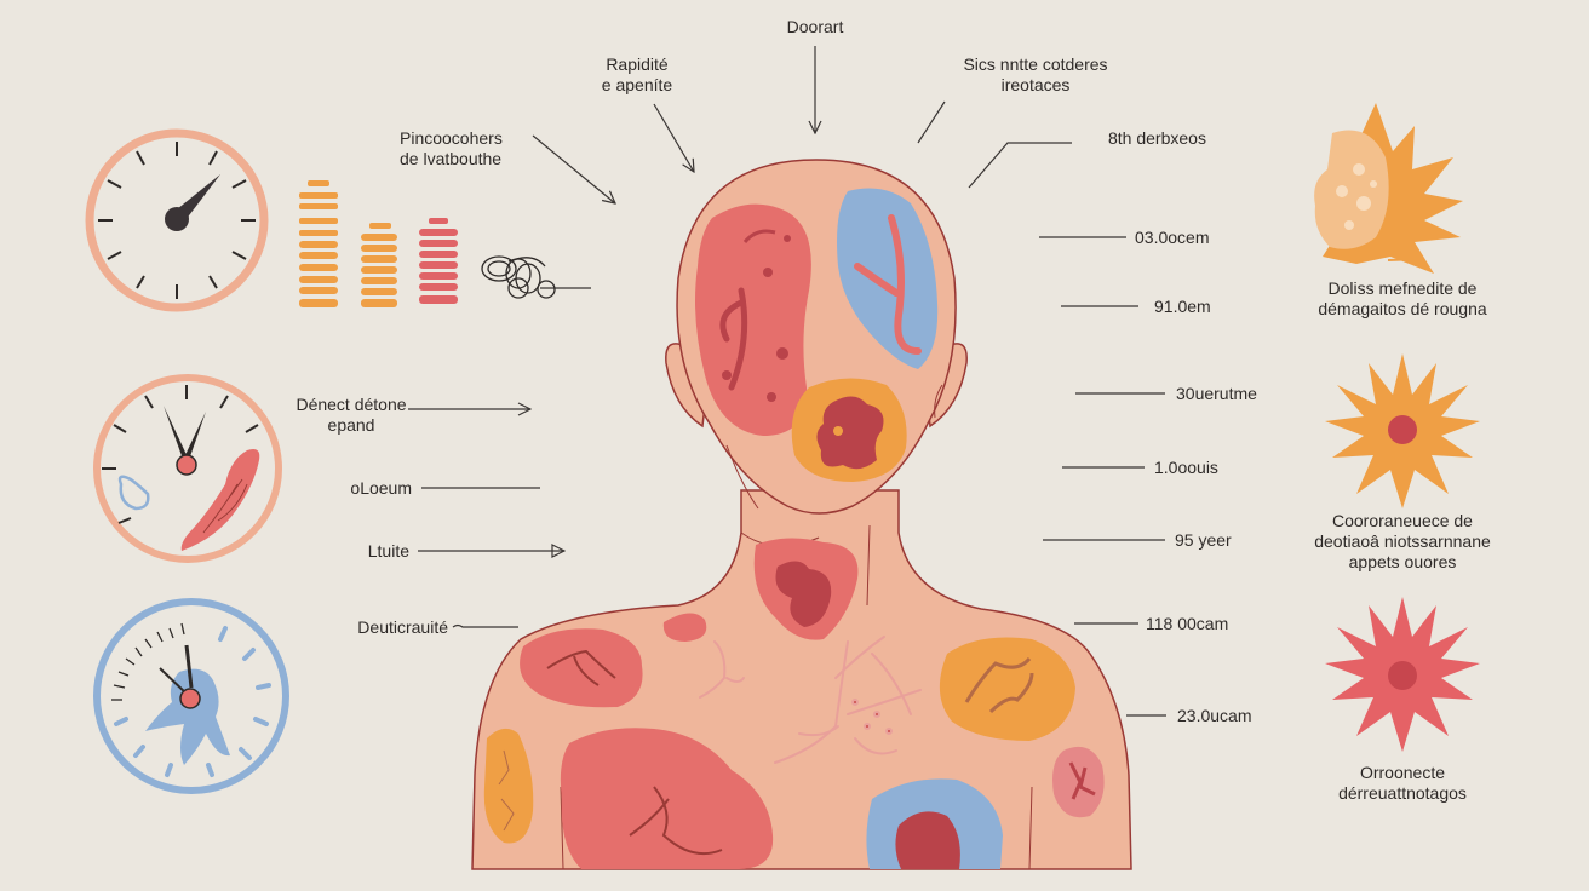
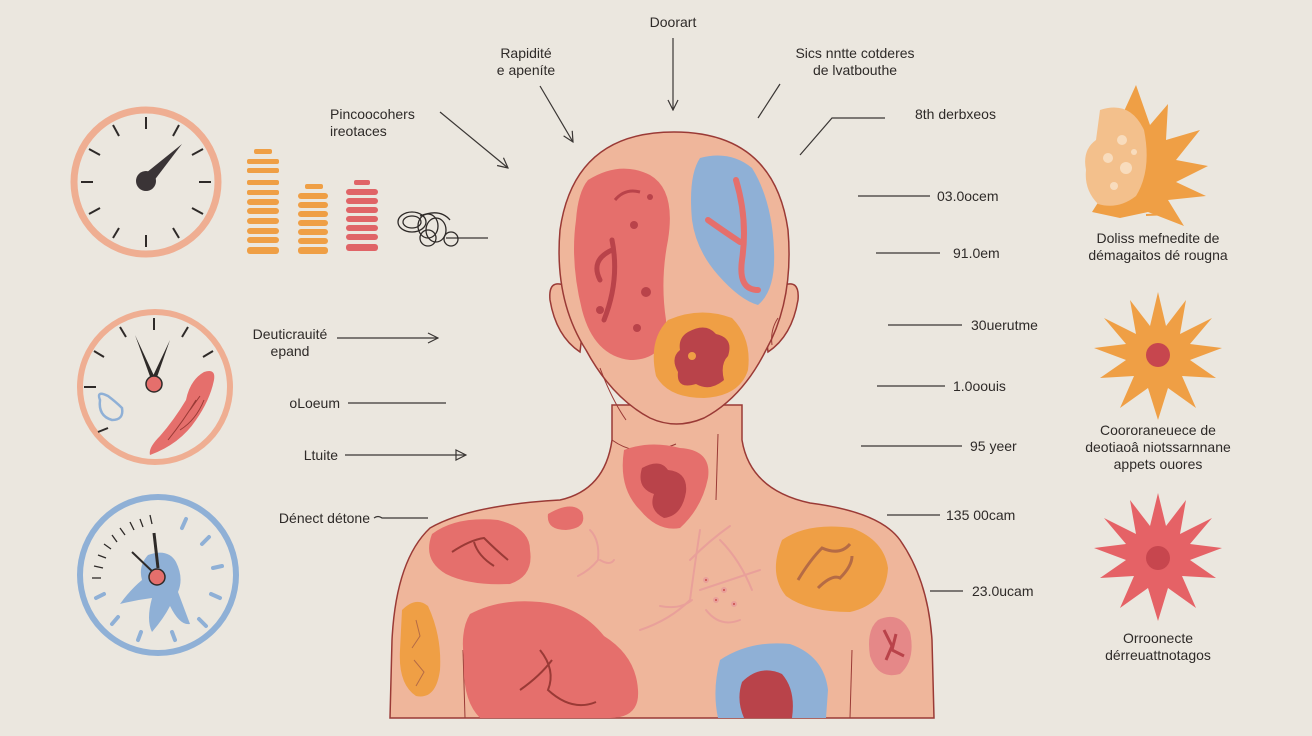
  Doorart
  Rapidité
  e apeníte
  Sics nntte cotderes
- ireotaces
+ de lvatbouthe
  Pincoocohers
- de lvatbouthe
+ ireotaces
- Dénect détone
+ Deuticrauité
  epand
  oLoeum
  Ltuite
- Deuticrauité
+ Dénect détone
  8th derbxeos
  03.0ocem
  91.0em
  30uerutme
  1.0oouis
  95 yeer
- 118 00cam
+ 135 00cam
  23.0ucam
  Doliss mefnedite de
  démagaitos dé rougna
  Coororaneuece de
  deotiaoâ niotssarnnane
  appets ouores
  Orroonecte
  dérreuattnotagos
